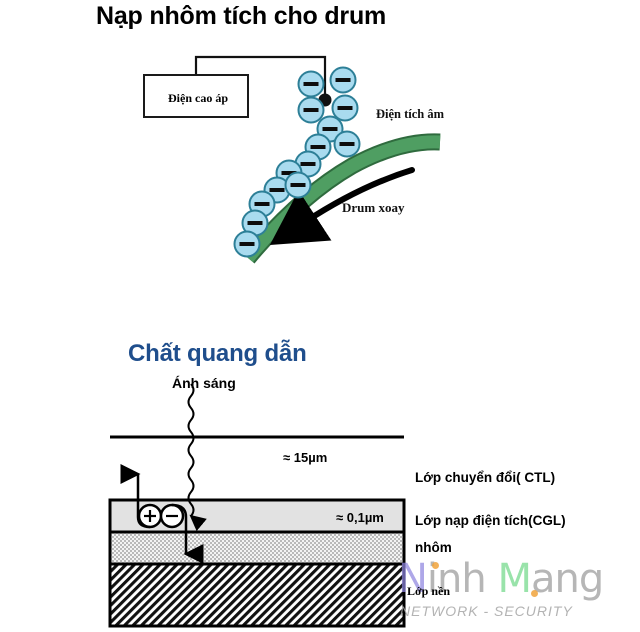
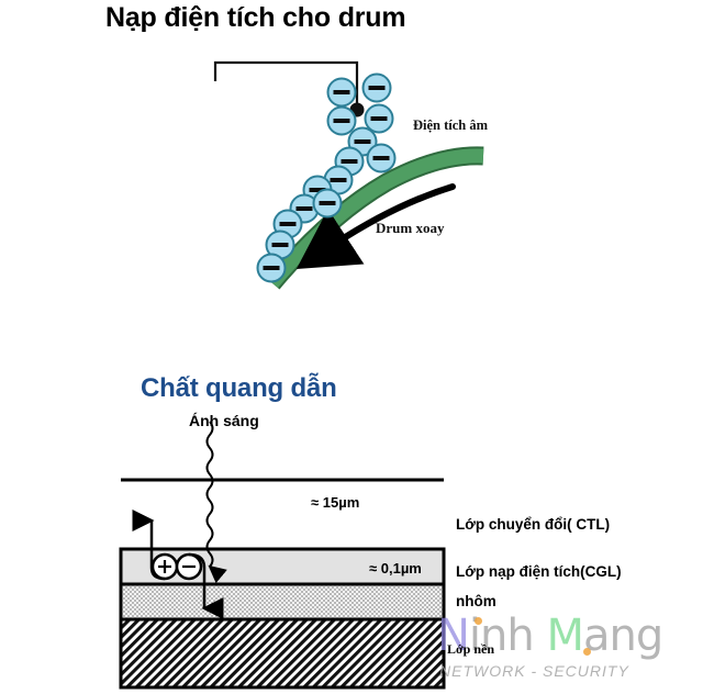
- Nạp nhôm tích cho drum
+ Nạp điện tích cho drum
- Điện cao áp
  Điện tích âm
  Drum xoay
  Chất quang dẫn
  Ánh sáng
  ≈ 15µm
  ≈ 0,1µm
  Lớp chuyển đổi( CTL)
  Lớp nạp điện tích(CGL)
  nhôm
  Lớp nền
  Ninh Mang
  NETWORK - SECURITY
